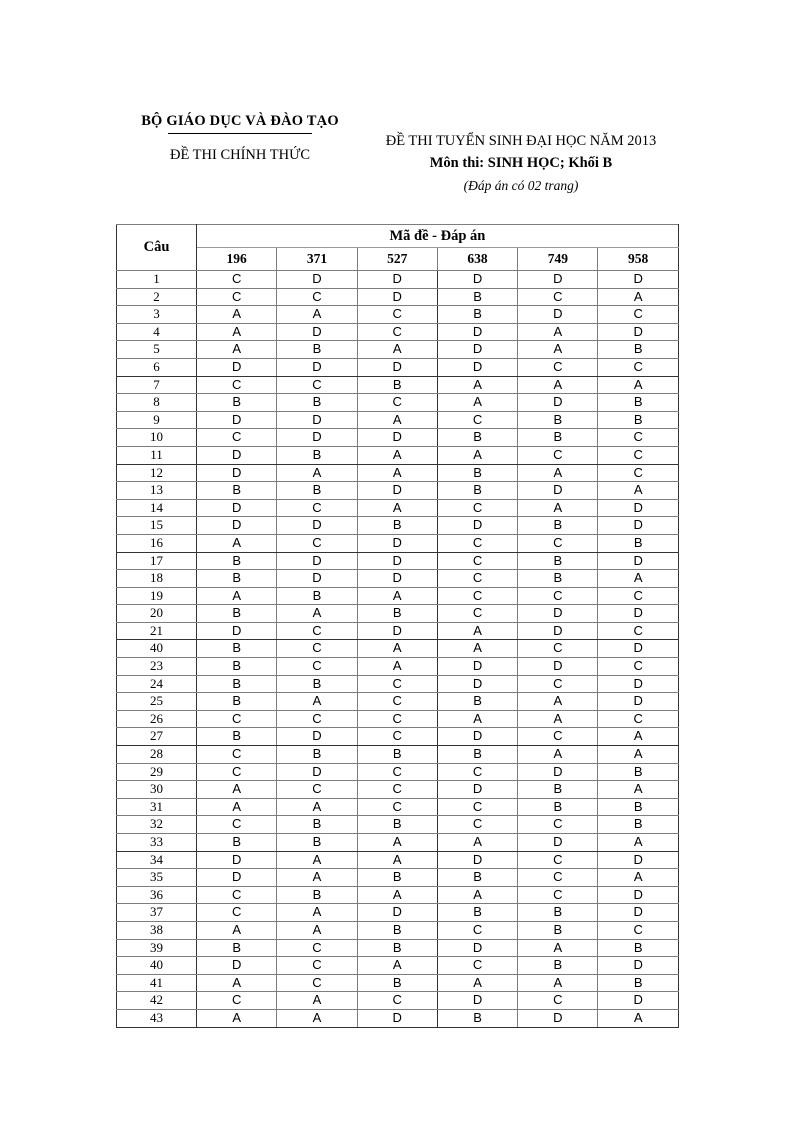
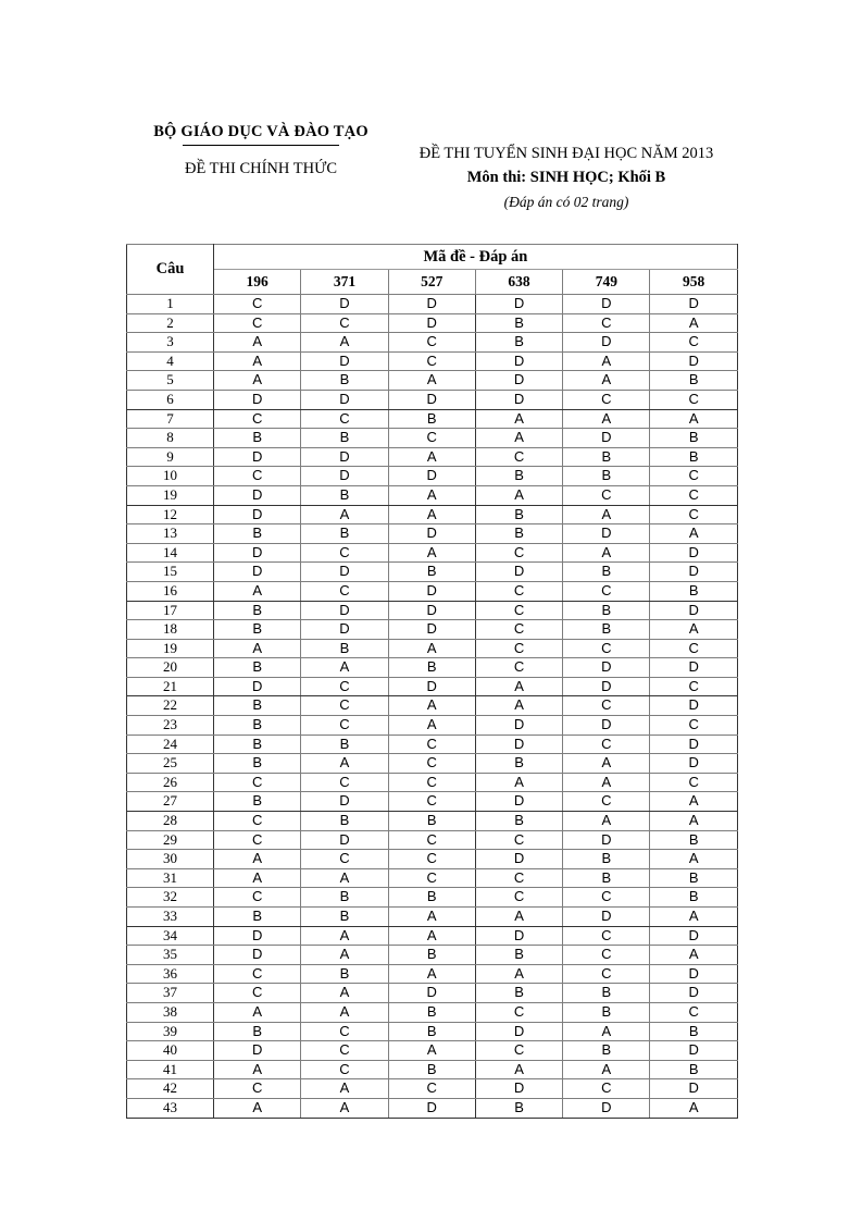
  BỘ GIÁO DỤC VÀ ĐÀO TẠO
  ĐỀ THI CHÍNH THỨC
  ĐỀ THI TUYỂN SINH ĐẠI HỌC NĂM 2013
  Môn thi: SINH HỌC; Khối B
  (Đáp án có 02 trang)
  Câu	Mã đề - Đáp án
  196	371	527	638	749	958
  1	C	D	D	D	D	D
  2	C	C	D	B	C	A
  3	A	A	C	B	D	C
  4	A	D	C	D	A	D
  5	A	B	A	D	A	B
  6	D	D	D	D	C	C
  7	C	C	B	A	A	A
  8	B	B	C	A	D	B
  9	D	D	A	C	B	B
  10	C	D	D	B	B	C
- 11	D	B	A	A	C	C
+ 19	D	B	A	A	C	C
  12	D	A	A	B	A	C
  13	B	B	D	B	D	A
  14	D	C	A	C	A	D
  15	D	D	B	D	B	D
  16	A	C	D	C	C	B
  17	B	D	D	C	B	D
  18	B	D	D	C	B	A
  19	A	B	A	C	C	C
  20	B	A	B	C	D	D
  21	D	C	D	A	D	C
- 40	B	C	A	A	C	D
+ 22	B	C	A	A	C	D
  23	B	C	A	D	D	C
  24	B	B	C	D	C	D
  25	B	A	C	B	A	D
  26	C	C	C	A	A	C
  27	B	D	C	D	C	A
  28	C	B	B	B	A	A
  29	C	D	C	C	D	B
  30	A	C	C	D	B	A
  31	A	A	C	C	B	B
  32	C	B	B	C	C	B
  33	B	B	A	A	D	A
  34	D	A	A	D	C	D
  35	D	A	B	B	C	A
  36	C	B	A	A	C	D
  37	C	A	D	B	B	D
  38	A	A	B	C	B	C
  39	B	C	B	D	A	B
  40	D	C	A	C	B	D
  41	A	C	B	A	A	B
  42	C	A	C	D	C	D
  43	A	A	D	B	D	A
